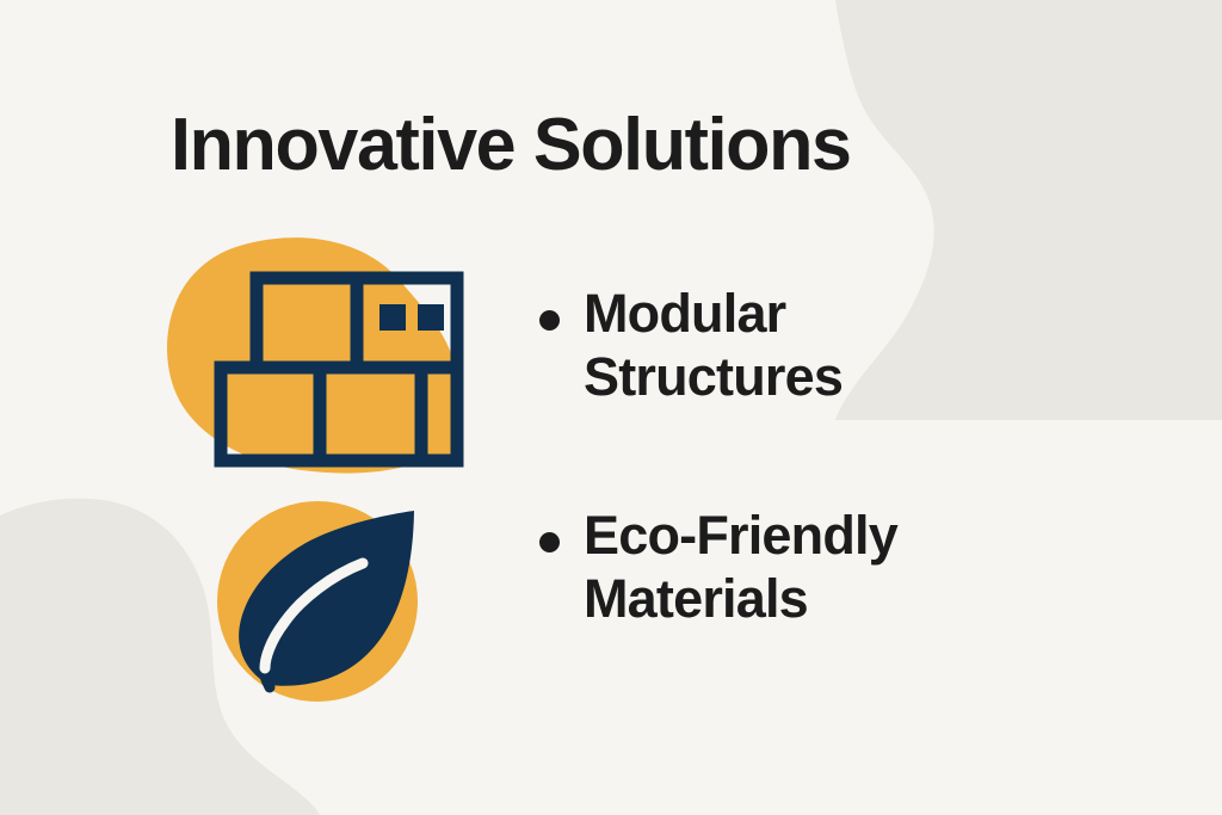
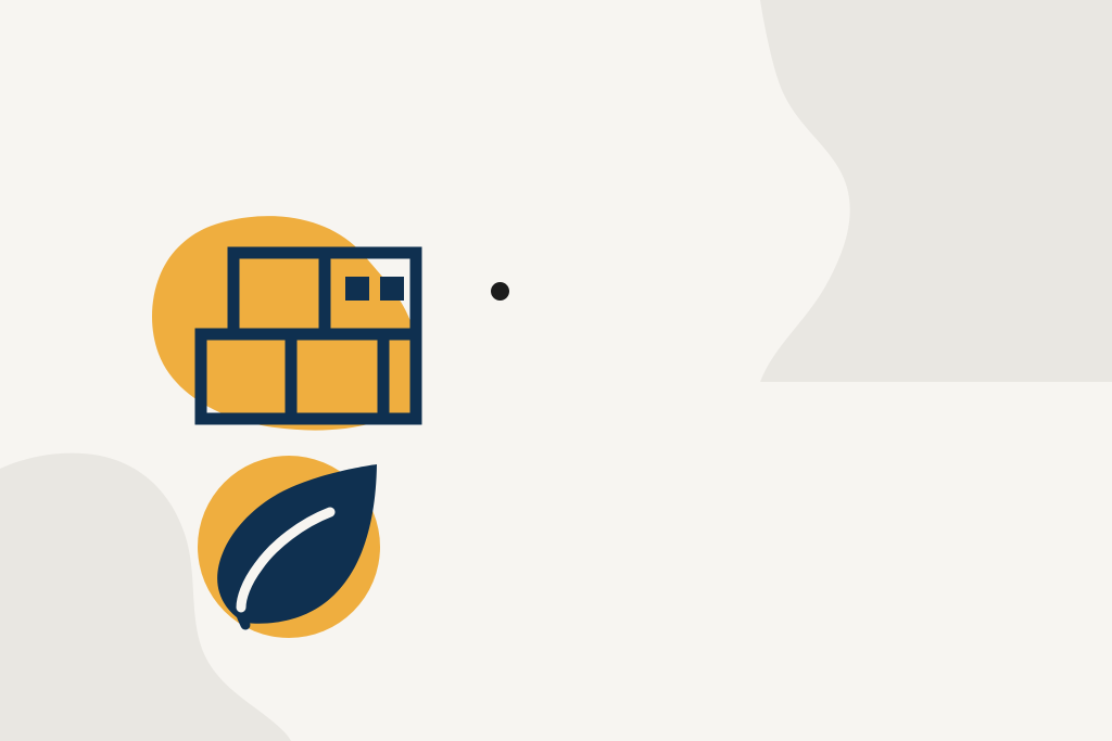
- Innovative Solutions
- Modular Structures
- Eco-Friendly Materials
